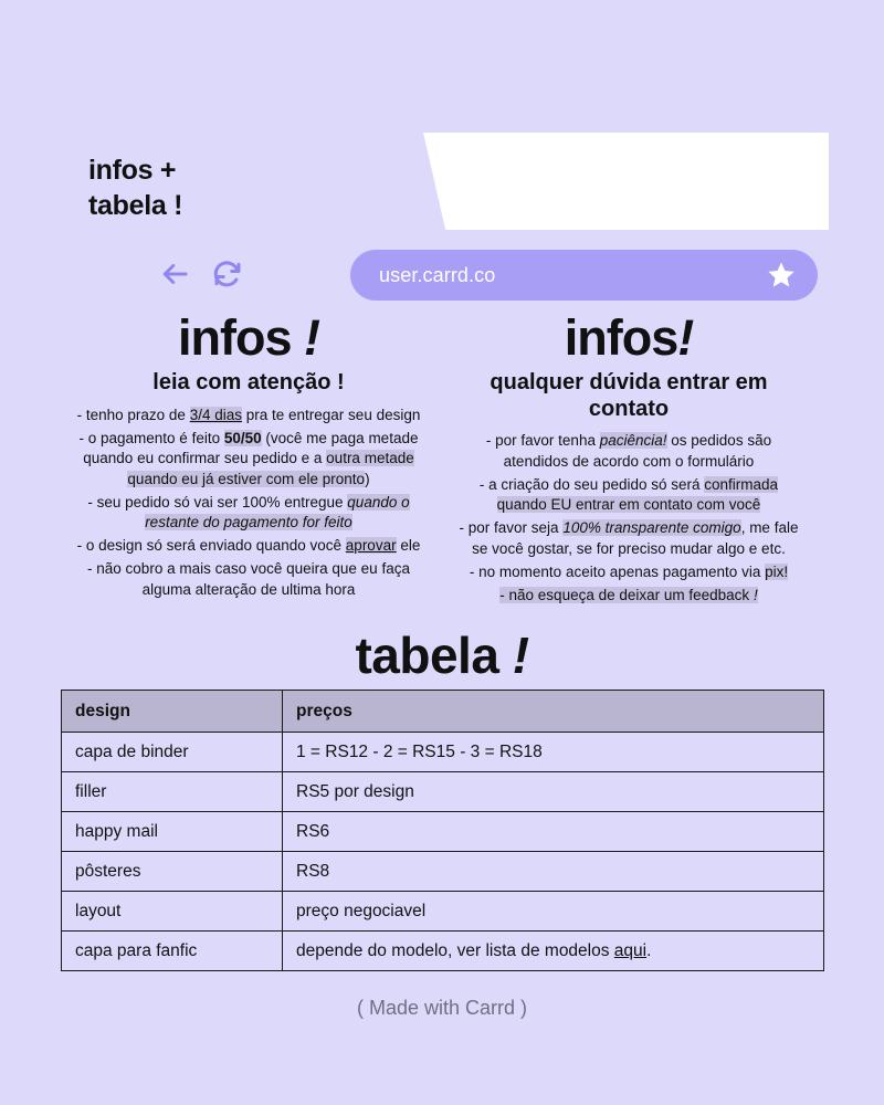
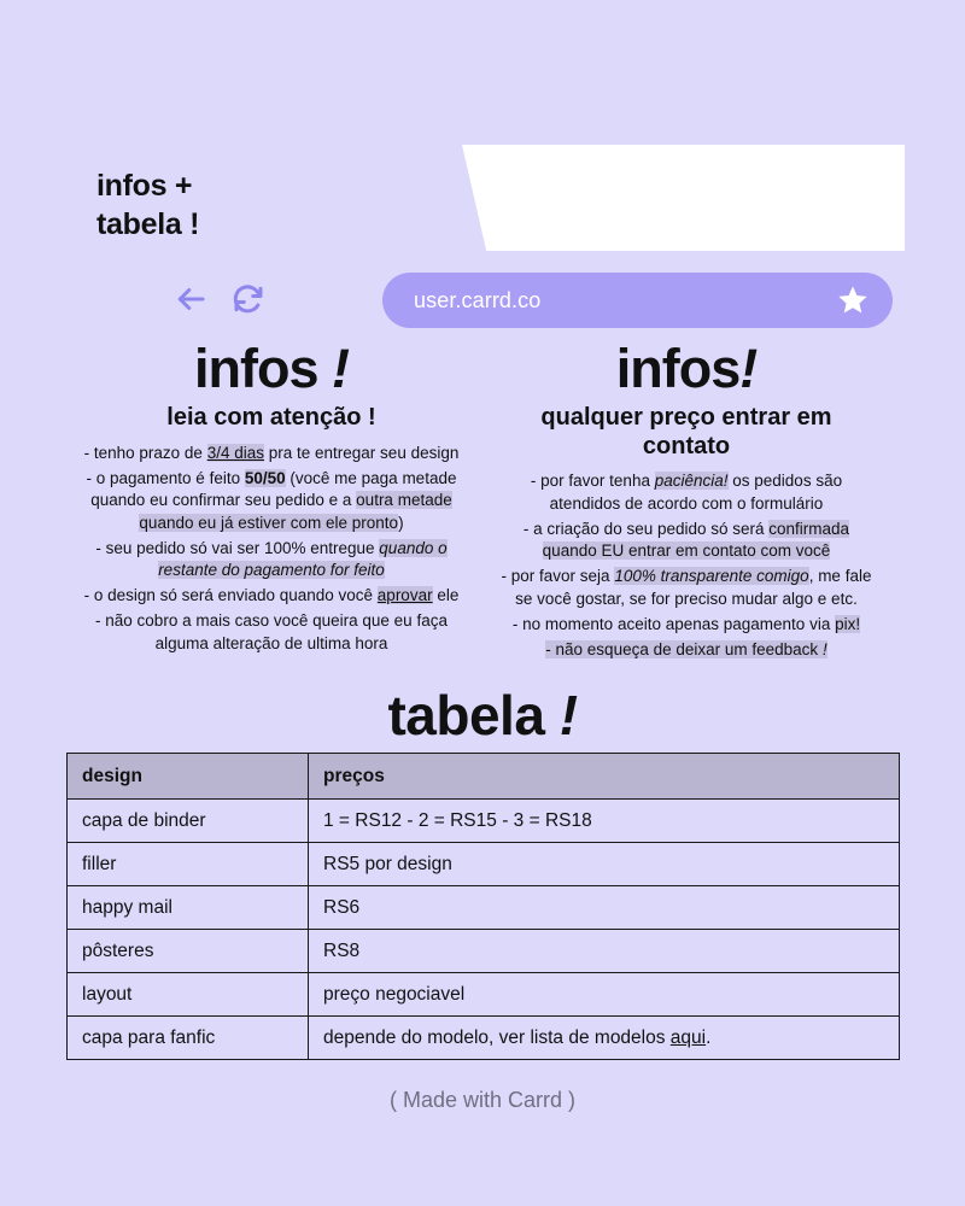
  infos +
  tabela !
  user.carrd.co
  infos !
  leia com atenção !
  - tenho prazo de 3/4 dias pra te entregar seu design
  - o pagamento é feito 50/50 (você me paga metade quando eu confirmar seu pedido e a outra metade quando eu já estiver com ele pronto)
  - seu pedido só vai ser 100% entregue quando o restante do pagamento for feito
  - o design só será enviado quando você aprovar ele
  - não cobro a mais caso você queira que eu faça alguma alteração de ultima hora
  infos!
- qualquer dúvida entrar em contato
+ qualquer preço entrar em contato
  - por favor tenha paciência! os pedidos são atendidos de acordo com o formulário
  - a criação do seu pedido só será confirmada quando EU entrar em contato com você
  - por favor seja 100% transparente comigo, me fale se você gostar, se for preciso mudar algo e etc.
  - no momento aceito apenas pagamento via pix!
  - não esqueça de deixar um feedback !
  tabela !
  design	preços
  capa de binder	1 = RS12 - 2 = RS15 - 3 = RS18
  filler	RS5 por design
  happy mail	RS6
  pôsteres	RS8
  layout	preço negociavel
  capa para fanfic	depende do modelo, ver lista de modelos aqui.
  ( Made with Carrd )
